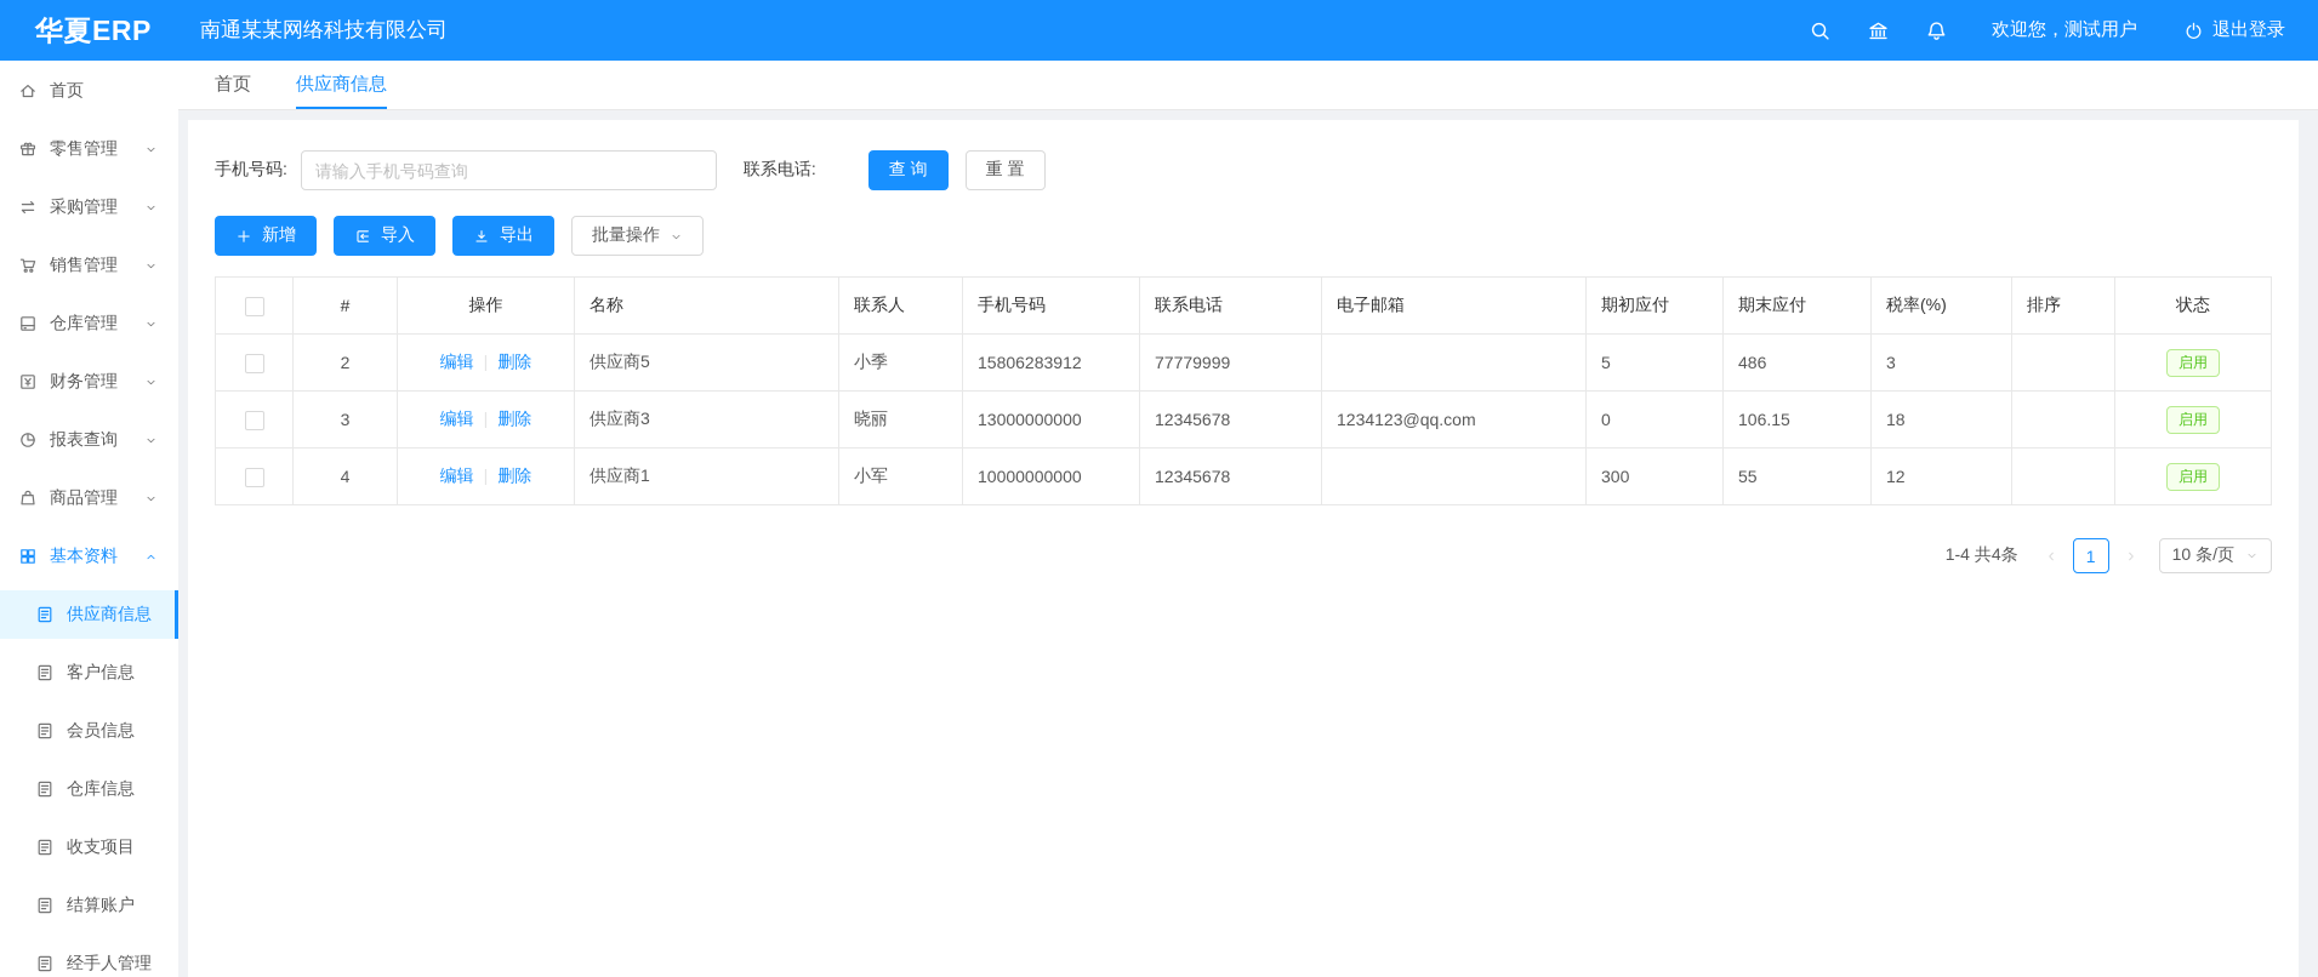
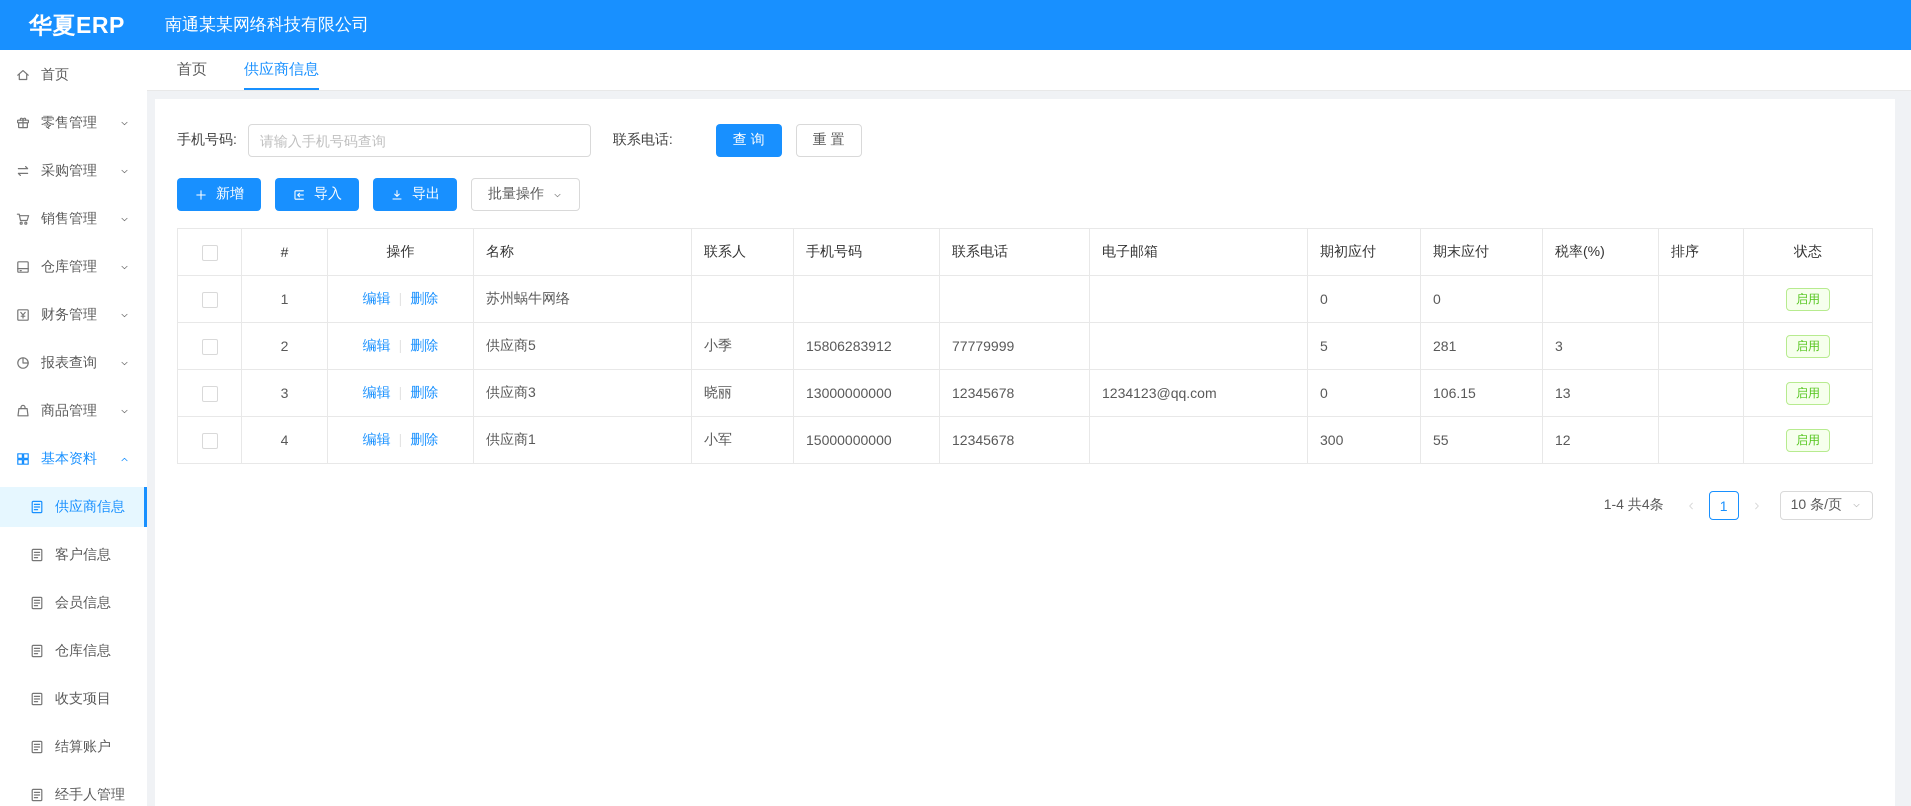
  华夏ERP
  南通某某网络科技有限公司
- 欢迎您，测试用户
- 退出登录
  首页
  零售管理
  采购管理
  销售管理
  仓库管理
  财务管理
  报表查询
  商品管理
  基本资料
  供应商信息
  客户信息
  会员信息
  仓库信息
  收支项目
  结算账户
  经手人管理
  首页
  供应商信息
  手机号码:
  请输入手机号码查询
  联系电话:
  查 询
  重 置
  新增
  导入
  导出
  批量操作
  	#	操作	名称	联系人	手机号码	联系电话	电子邮箱	期初应付	期末应付	税率(%)	排序	状态
+ 	1	编辑 | 删除	苏州蜗牛网络					0	0			启用
- 	2	编辑 | 删除	供应商5	小季	15806283912	77779999		5	486	3		启用
+ 	2	编辑 | 删除	供应商5	小季	15806283912	77779999		5	281	3		启用
- 	3	编辑 | 删除	供应商3	晓丽	13000000000	12345678	1234123@qq.com	0	106.15	18		启用
+ 	3	编辑 | 删除	供应商3	晓丽	13000000000	12345678	1234123@qq.com	0	106.15	13		启用
- 	4	编辑 | 删除	供应商1	小军	10000000000	12345678		300	55	12		启用
+ 	4	编辑 | 删除	供应商1	小军	15000000000	12345678		300	55	12		启用
  1-4 共4条
  1
  10 条/页
